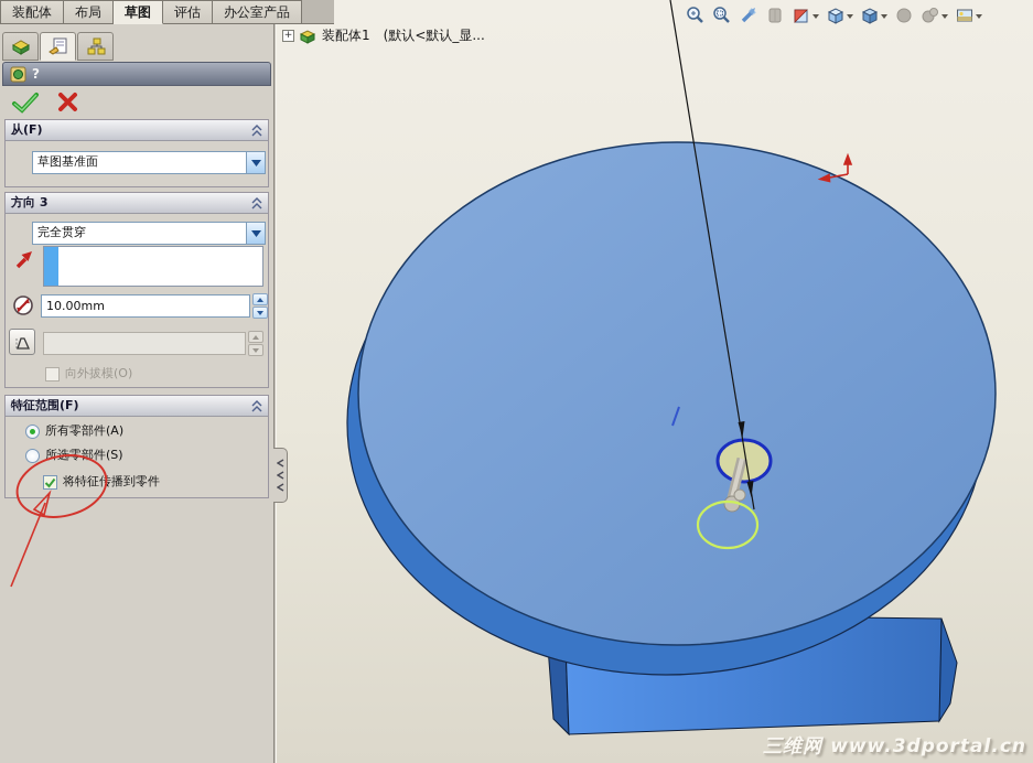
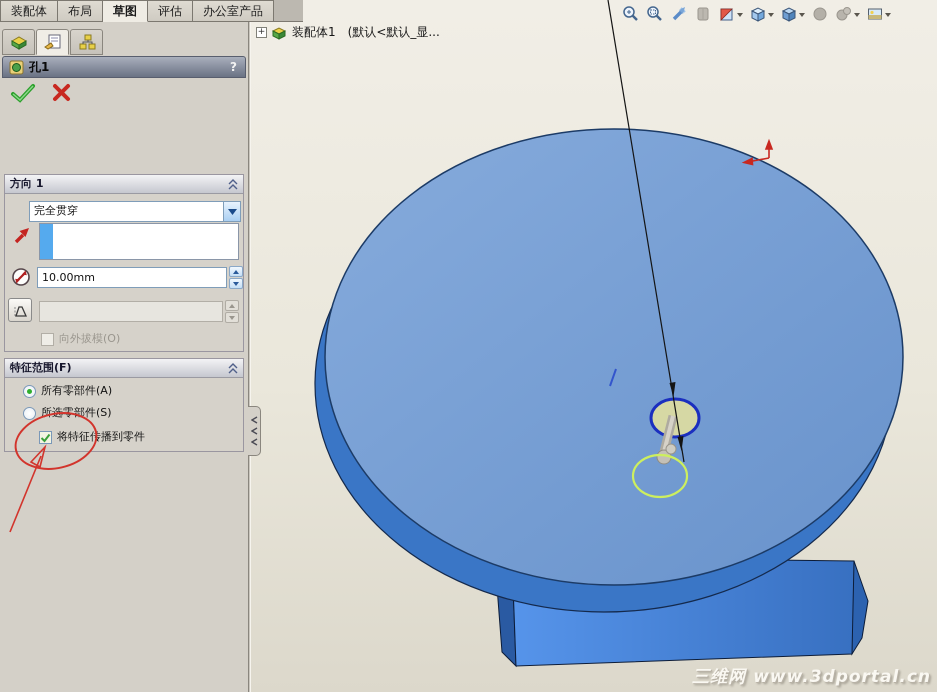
  +
  装配体1 (默认<默认_显...
  三维网 www.3dportal.cn
  装配体
  布局
  草图
  评估
  办公室产品
+ 孔1
  ?
- 从(F)
- 草图基准面
- 方向 3
+ 方向 1
  完全贯穿
  10.00mm
  向外拔模(O)
  特征范围(F)
  所有零部件(A)
  所部件(S)
  将特征播到零件
